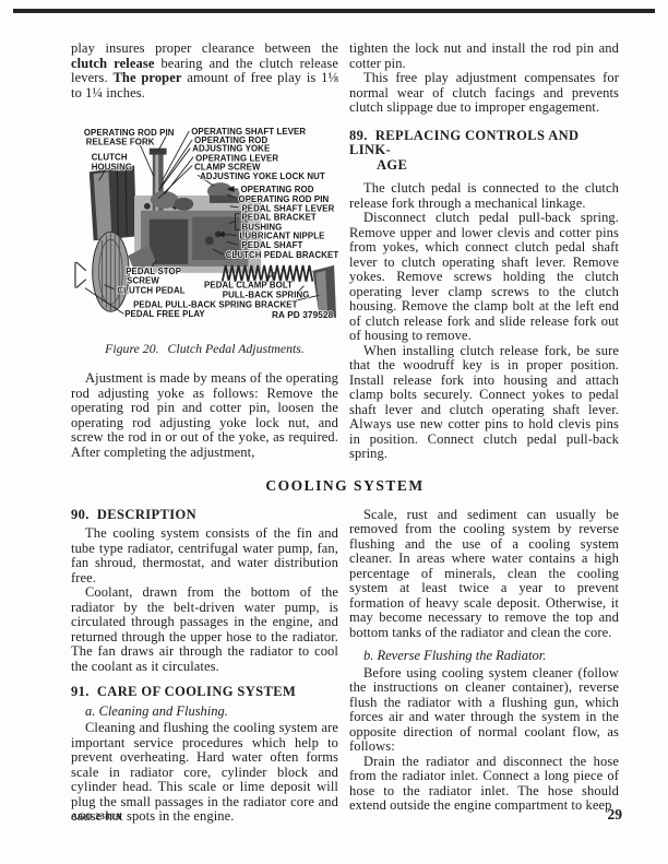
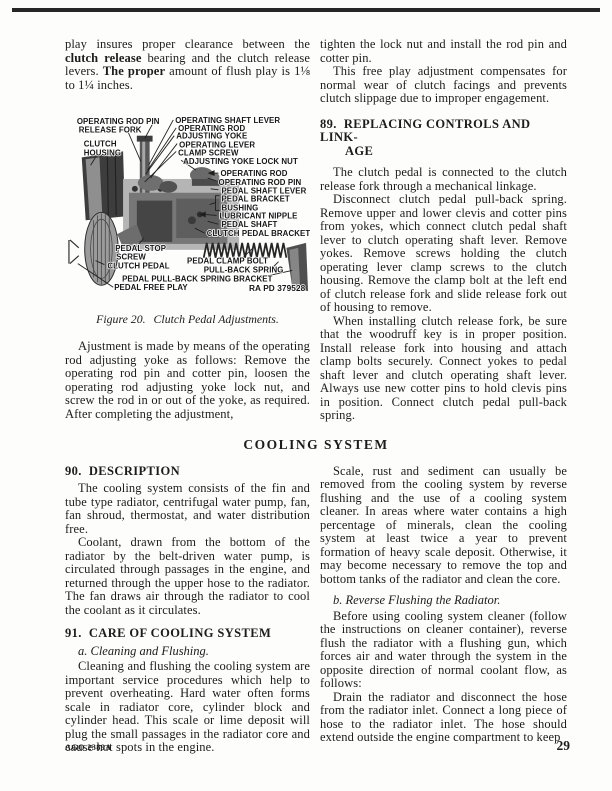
- play insures proper clearance between the clutch release bearing and the clutch release levers. The proper amount of free play is 1⅛ to 1¼ inches.
+ play insures proper clearance between the clutch release bearing and the clutch release levers. The proper amount of flush play is 1⅛ to 1¼ inches.
  OPERATING ROD PIN
  RELEASE FORK
  CLUTCH
  HOUSING
  OPERATING SHAFT LEVER
  OPERATING ROD
  ADJUSTING YOKE
  OPERATING LEVER
  CLAMP SCREW
  ADJUSTING YOKE LOCK NUT
  OPERATING ROD
  OPERATING ROD PIN
  PEDAL SHAFT LEVER
  PEDAL BRACKET
  BUSHING
  LUBRICANT NIPPLE
  PEDAL SHAFT
  CLUTCH PEDAL BRACKET
  PEDAL STOP
  SCREW
  CLUTCH PEDAL
  PEDAL CLAMP BOLT
  PULL-BACK SPRING
  PEDAL PULL-BACK SPRING BRACKET
  PEDAL FREE PLAY
  RA PD 379528
  Figure 20. Clutch Pedal Adjustments.
  Ajustment is made by means of the operating rod adjusting yoke as follows: Remove the operating rod pin and cotter pin, loosen the operating rod adjusting yoke lock nut, and screw the rod in or out of the yoke, as required. After completing the adjustment,
  tighten the lock nut and install the rod pin and cotter pin.
  This free play adjustment compensates for normal wear of clutch facings and prevents clutch slippage due to improper engagement.
  89. REPLACING CONTROLS AND LINK-
  AGE
  The clutch pedal is connected to the clutch release fork through a mechanical linkage.
  Disconnect clutch pedal pull-back spring. Remove upper and lower clevis and cotter pins from yokes, which connect clutch pedal shaft lever to clutch operating shaft lever. Remove yokes. Remove screws holding the clutch operating lever clamp screws to the clutch housing. Remove the clamp bolt at the left end of clutch release fork and slide release fork out of housing to remove.
  When installing clutch release fork, be sure that the woodruff key is in proper position. Install release fork into housing and attach clamp bolts securely. Connect yokes to pedal shaft lever and clutch operating shaft lever. Always use new cotter pins to hold clevis pins in position. Connect clutch pedal pull-back spring.
  COOLING SYSTEM
  90. DESCRIPTION
  The cooling system consists of the fin and tube type radiator, centrifugal water pump, fan, fan shroud, thermostat, and water distribution free.
  Coolant, drawn from the bottom of the radiator by the belt-driven water pump, is circulated through passages in the engine, and returned through the upper hose to the radiator. The fan draws air through the radiator to cool the coolant as it circulates.
  91. CARE OF COOLING SYSTEM
  a. Cleaning and Flushing.
  Cleaning and flushing the cooling system are important service procedures which help to prevent overheating. Hard water often forms scale in radiator core, cylinder block and cylinder head. This scale or lime deposit will plug the small passages in the radiator core and cause hot spots in the engine.
  Scale, rust and sediment can usually be removed from the cooling system by reverse flushing and the use of a cooling system cleaner. In areas where water contains a high percentage of minerals, clean the cooling system at least twice a year to prevent formation of heavy scale deposit. Otherwise, it may become necessary to remove the top and bottom tanks of the radiator and clean the core.
  b. Reverse Flushing the Radiator.
  Before using cooling system cleaner (follow the instructions on cleaner container), reverse flush the radiator with a flushing gun, which forces air and water through the system in the opposite direction of normal coolant flow, as follows:
  Drain the radiator and disconnect the hose from the radiator inlet. Connect a long piece of hose to the radiator inlet. The hose should extend outside the engine compartment to keep
  AGO 2389A
  29
